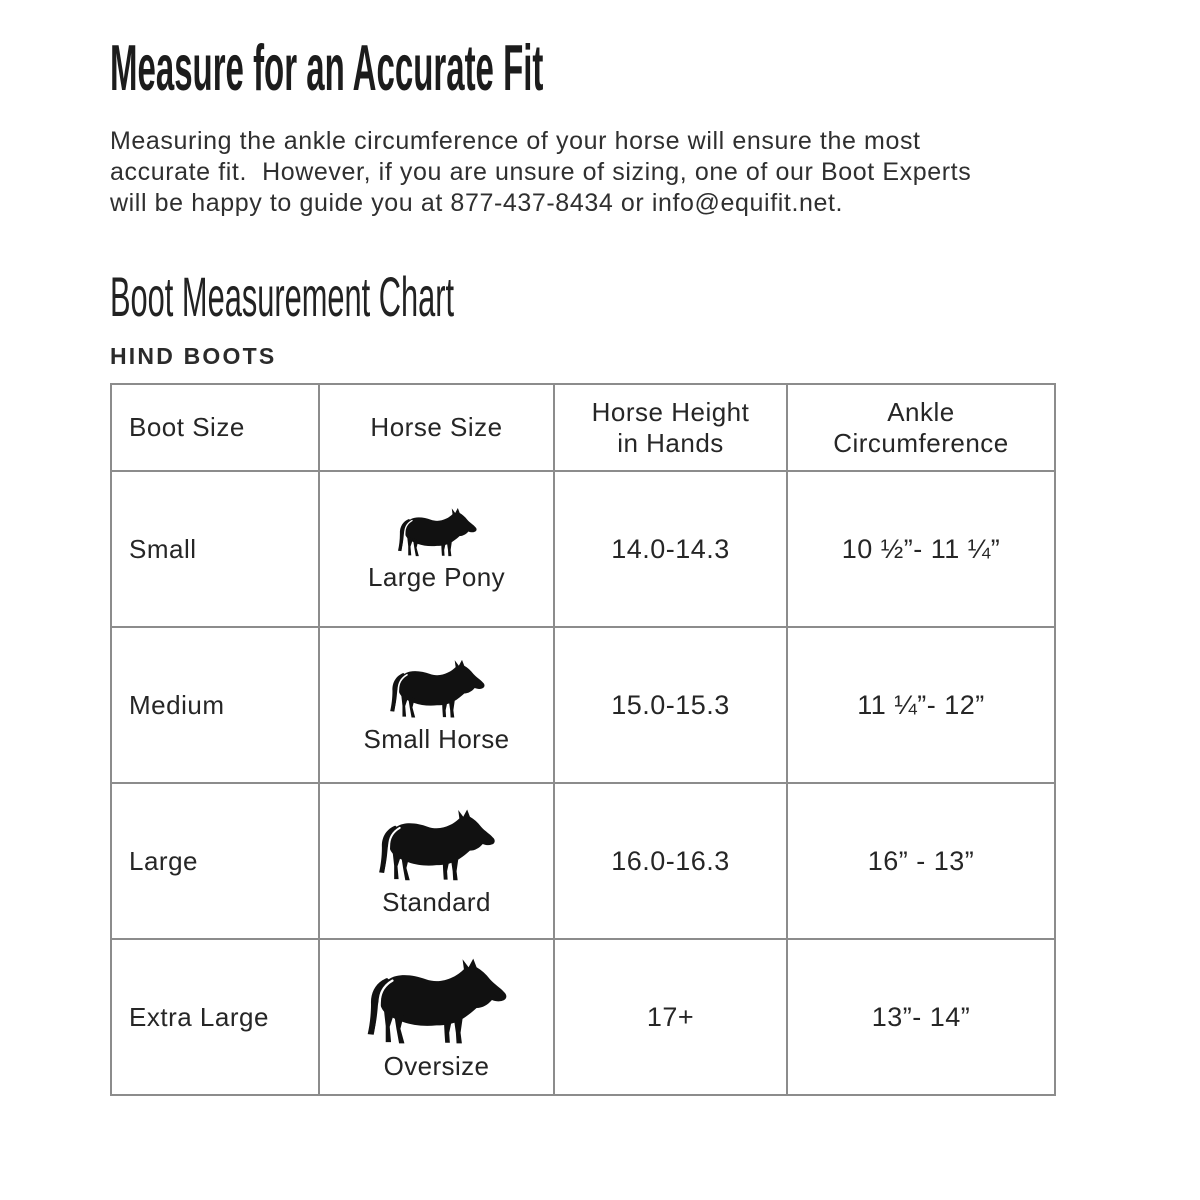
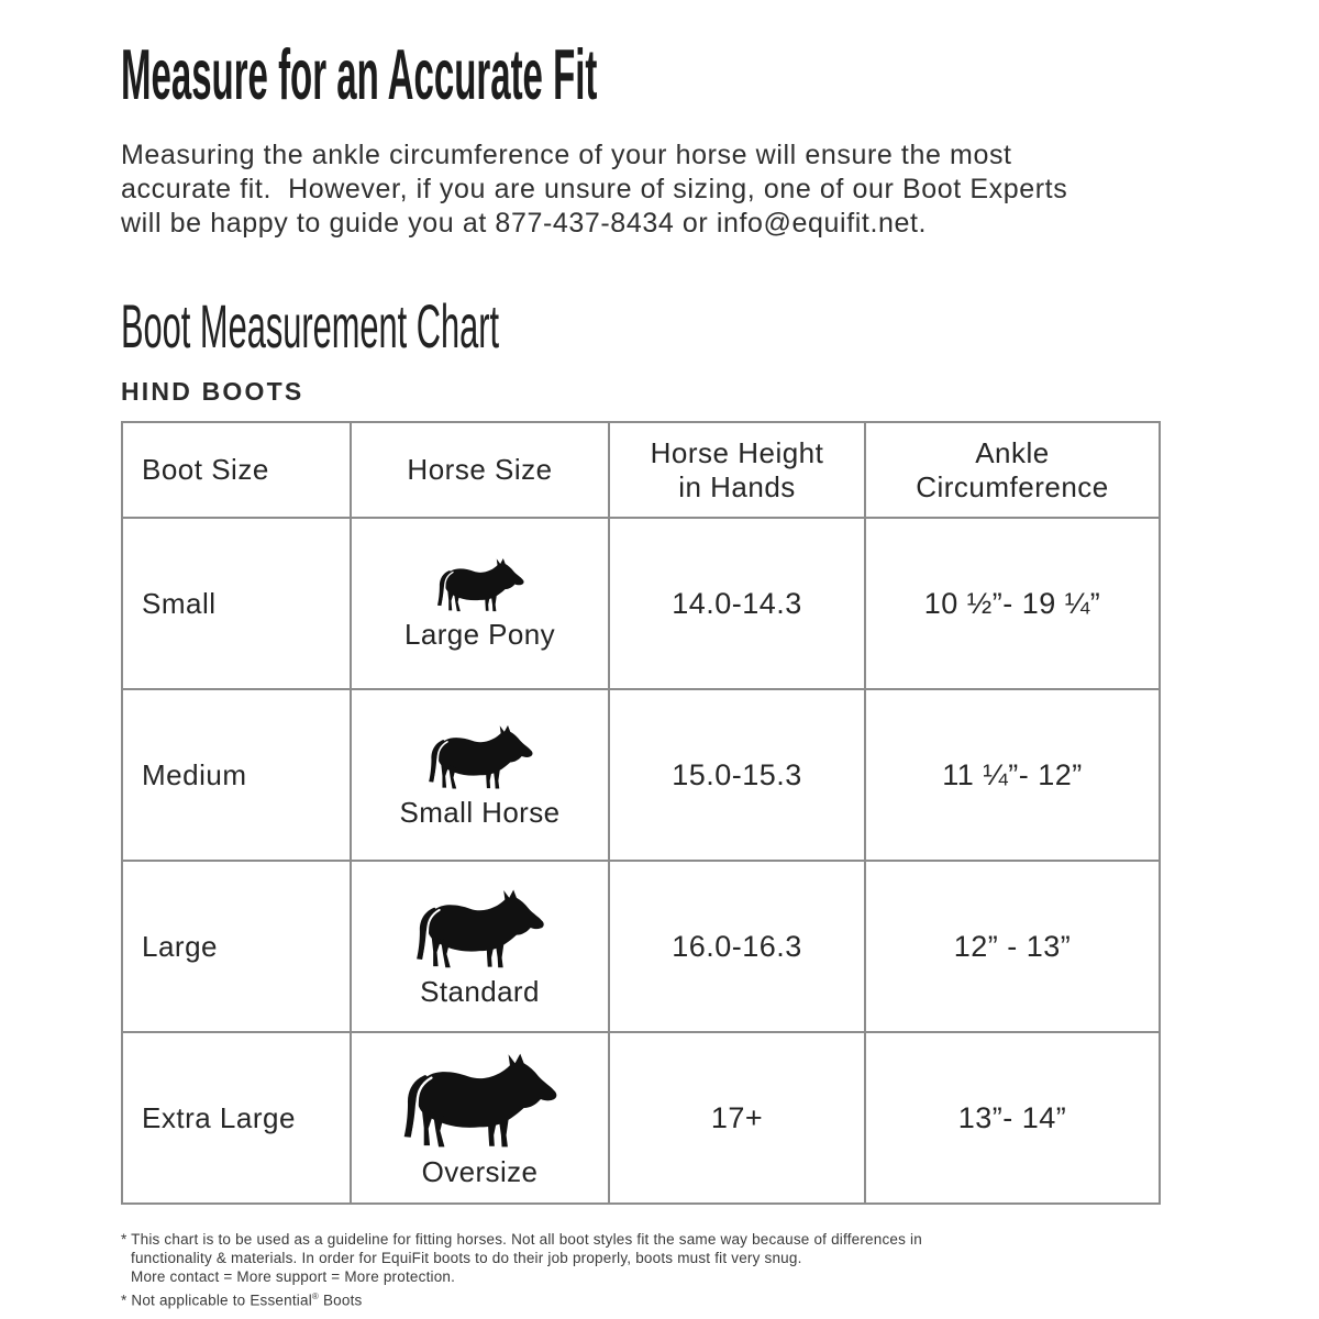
  Measure for an Accurate Fit
  Measuring the ankle circumference of your horse will ensure the most
  accurate fit. However, if you are unsure of sizing, one of our Boot Experts
  will be happy to guide you at 877-437-8434 or info@equifit.net.
  Boot Measurement Chart
  HIND BOOTS
  Boot Size	Horse Size	Horse Height in Hands	Ankle Circumference
- Small	Large Pony	14.0-14.3	10 ½”- 11 ¼”
+ Small	Large Pony	14.0-14.3	10 ½”- 19 ¼”
  Medium	Small Horse	15.0-15.3	11 ¼”- 12”
- Large	Standard	16.0-16.3	16” - 13”
+ Large	Standard	16.0-16.3	12” - 13”
  Extra Large	Oversize	17+	13”- 14”
+ * This chart is to be used as a guideline for fitting horses. Not all boot styles fit the same way because of differences in
+ functionality & materials. In order for EquiFit boots to do their job properly, boots must fit very snug.
+ More contact = More support = More protection.
+ * Not applicable to Essential® Boots
